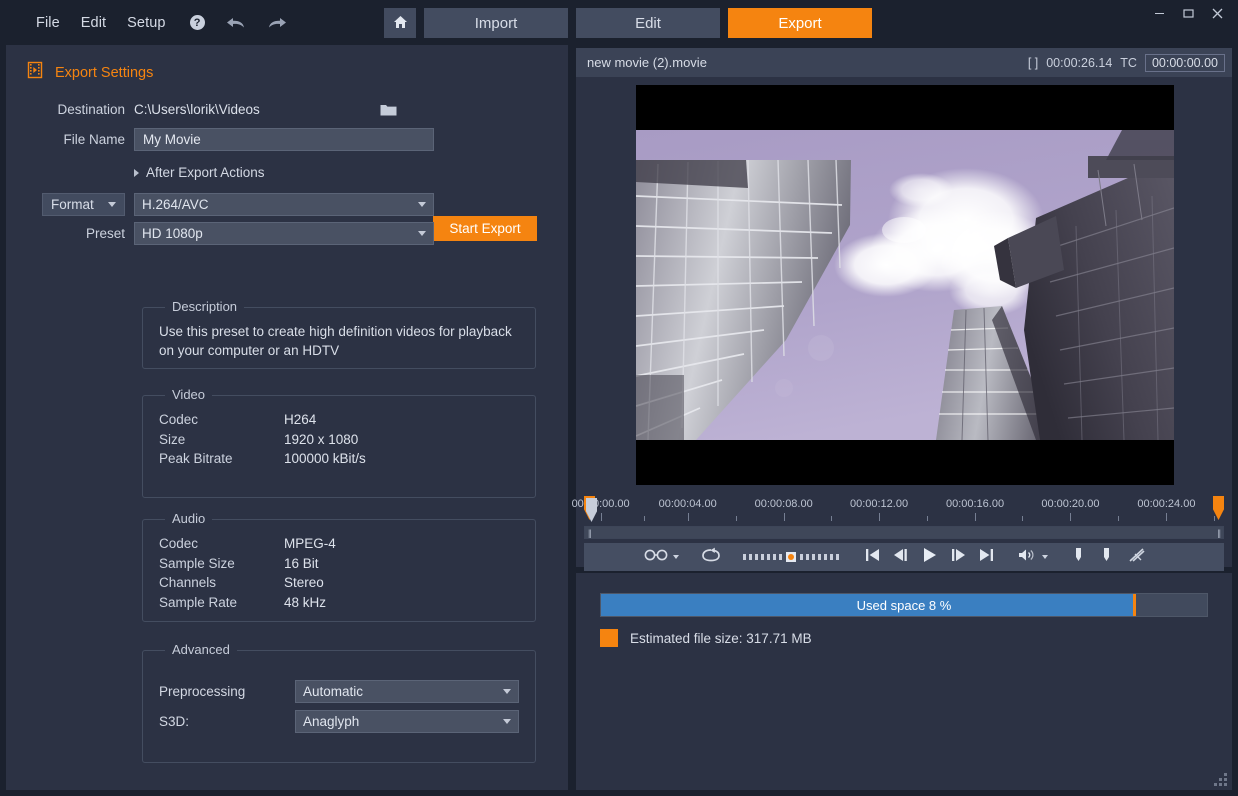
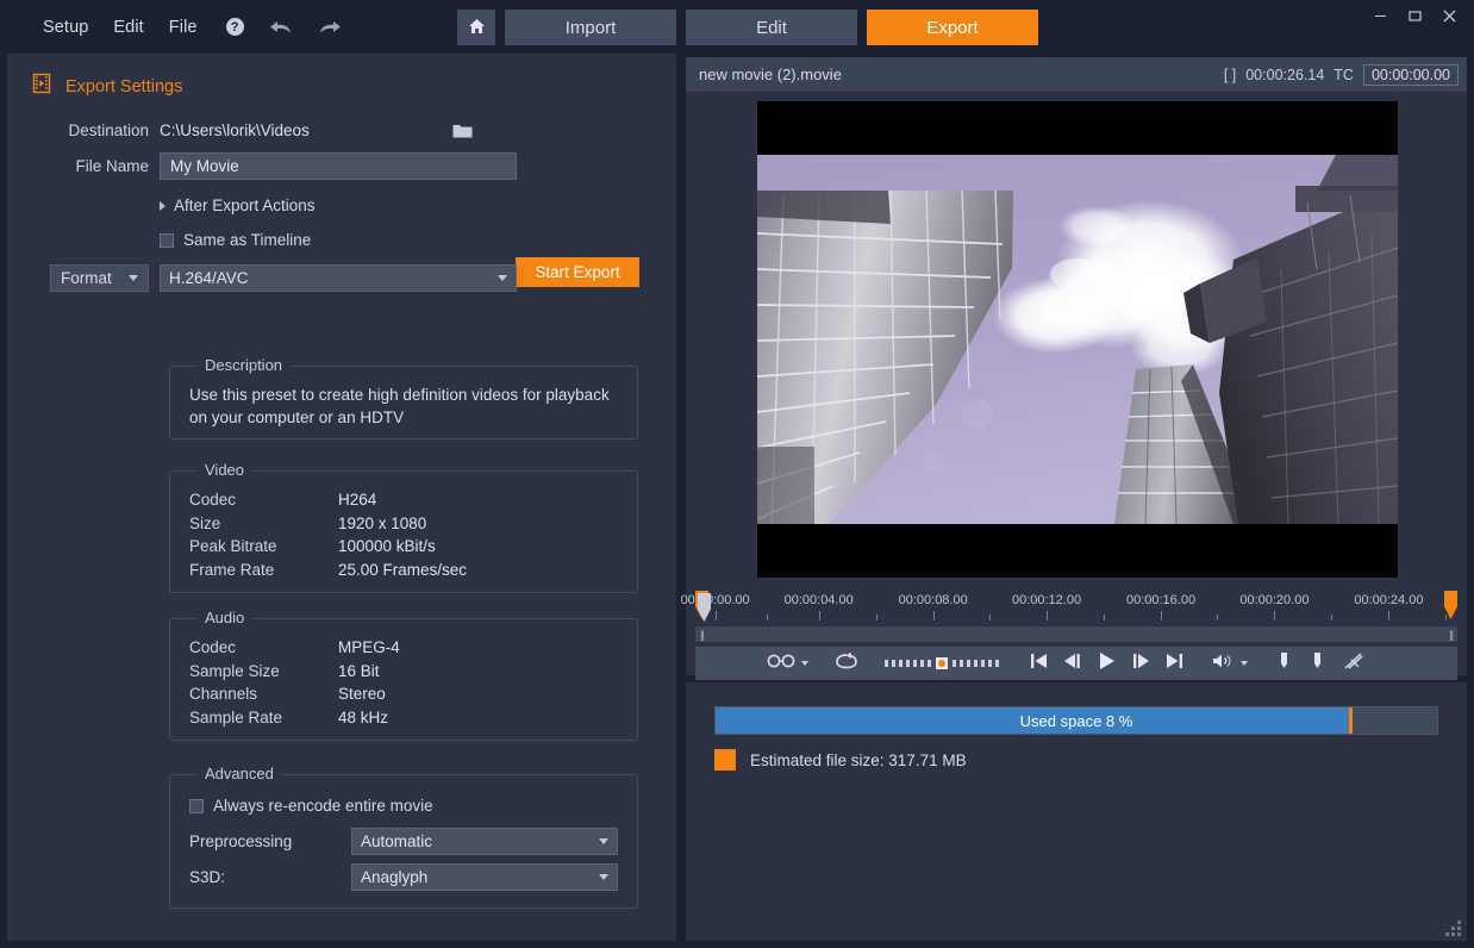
- File
+ Setup
  Edit
- Setup
+ File
  ?
  Import
  Edit
  Export
  Export Settings
  Destination
  C:\Users\lorik\Videos
  File Name
  My Movie
  After Export Actions
  Start Export
+ Same as Timeline
  Format
  H.264/AVC
- Preset
- HD 1080p
  Description
  Use this preset to create high definition videos for playback on your computer or an HDTV
  Video
  Codec
  H264
  Size
  1920 x 1080
  Peak Bitrate
  100000 kBit/s
+ Frame Rate
+ 25.00 Frames/sec
  Audio
  Codec
  MPEG-4
  Sample Size
  16 Bit
  Channels
  Stereo
  Sample Rate
  48 kHz
  Advanced
+ Always re-encode entire movie
  Preprocessing
  Automatic
  S3D:
  Anaglyph
  new movie (2).movie
  [ ]
  00:00:26.14
  TC
  00:00:00.00
  00:00.00
  00:00:04.00
  00:00:08.00
  00:00:12.00
  00:00:16.00
  00:00:20.00
  00:00:24.00
  ||
  ||
  Used space 8 %
  Estimated file size: 317.71 MB
